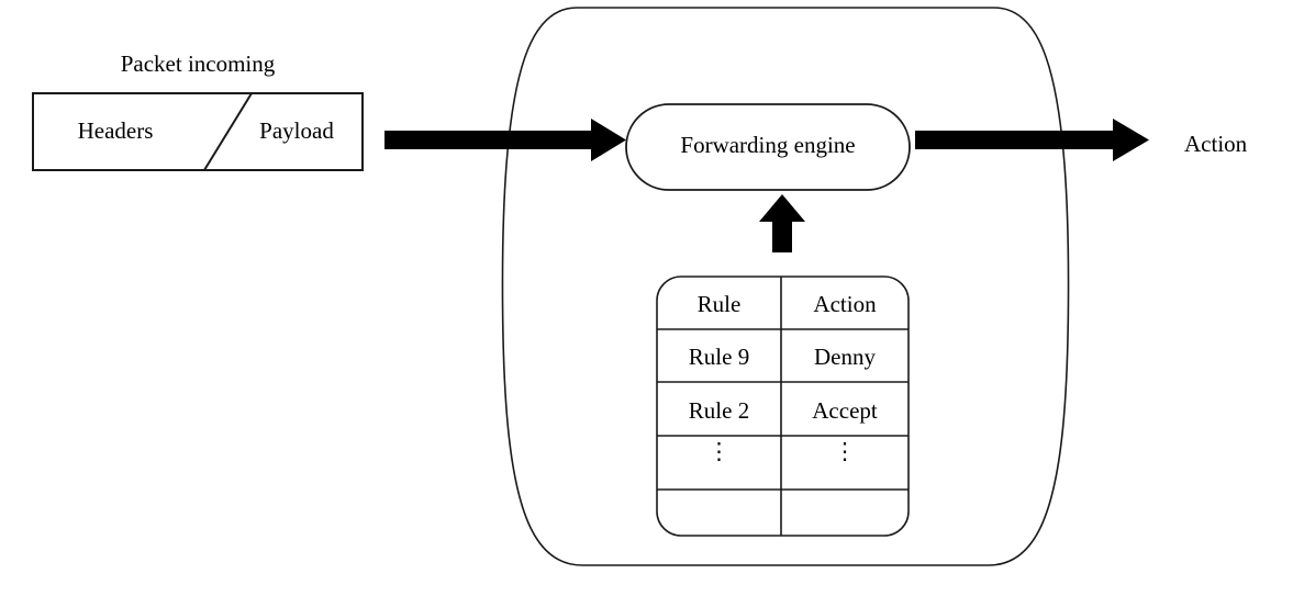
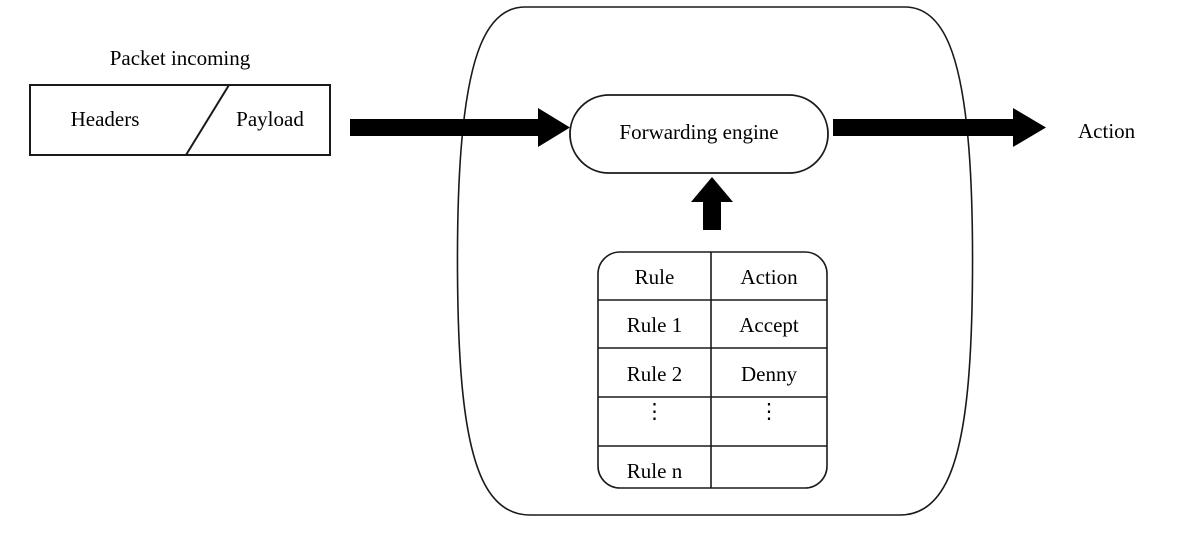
  Packet incoming
  Headers
  Payload
  Forwarding engine
  Action
  Rule
  Action
- Rule 9
+ Rule 1
- Denny
+ Accept
  Rule 2
- Accept
+ Denny
  ⋮
  ⋮
+ Rule n
